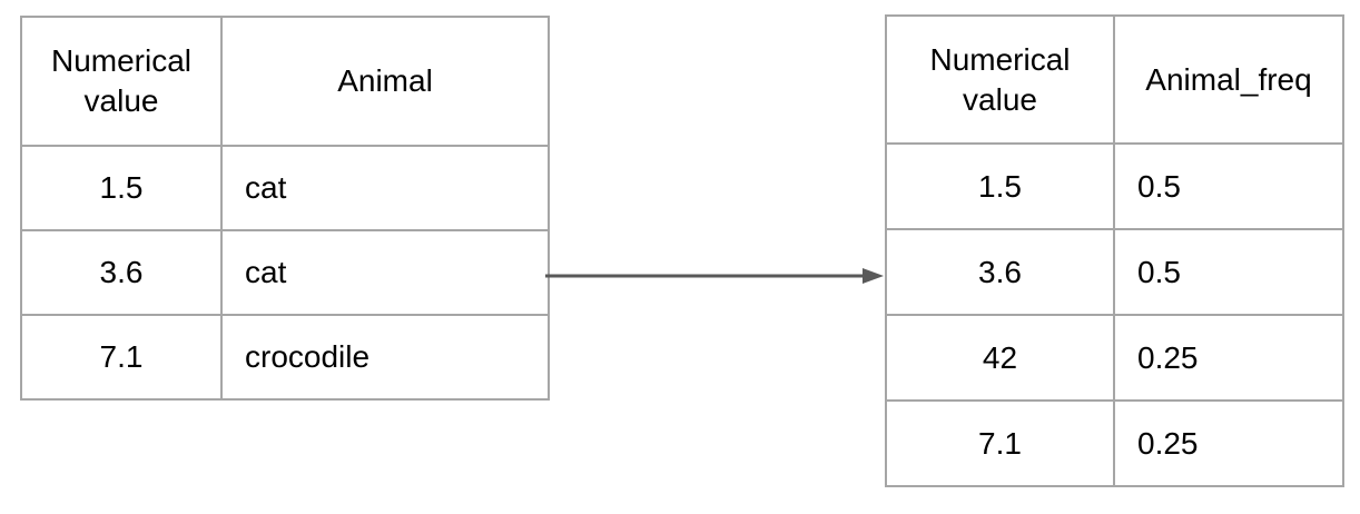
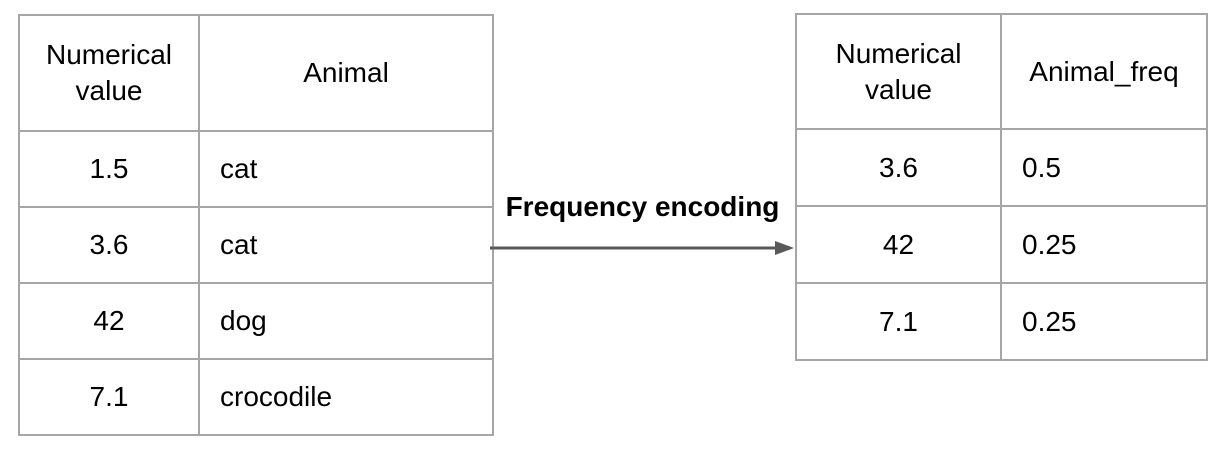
  Numerical value	Animal
  1.5	cat
  3.6	cat
+ 42	dog
  7.1	crocodile
+ Frequency encoding
  Numerical value	Animal_freq
- 1.5	0.5
  3.6	0.5
  42	0.25
  7.1	0.25
